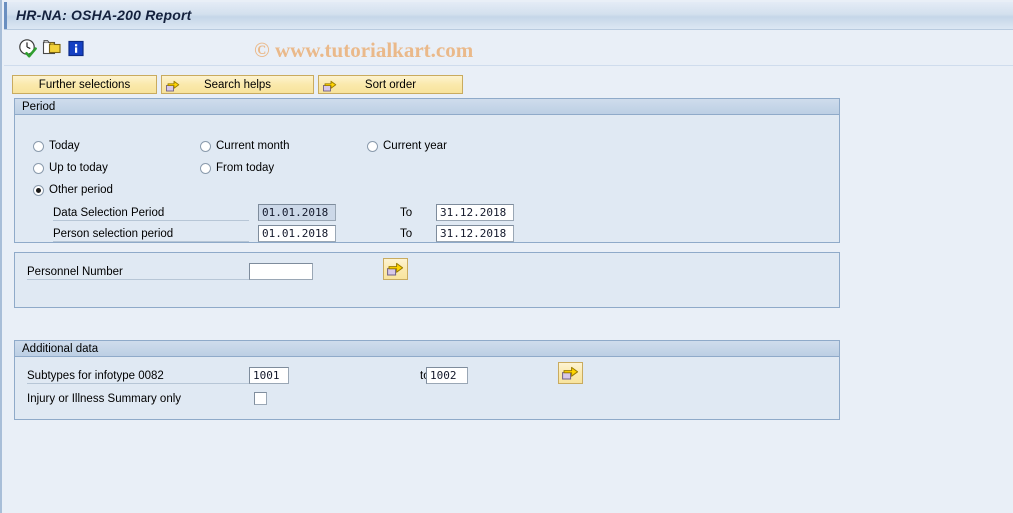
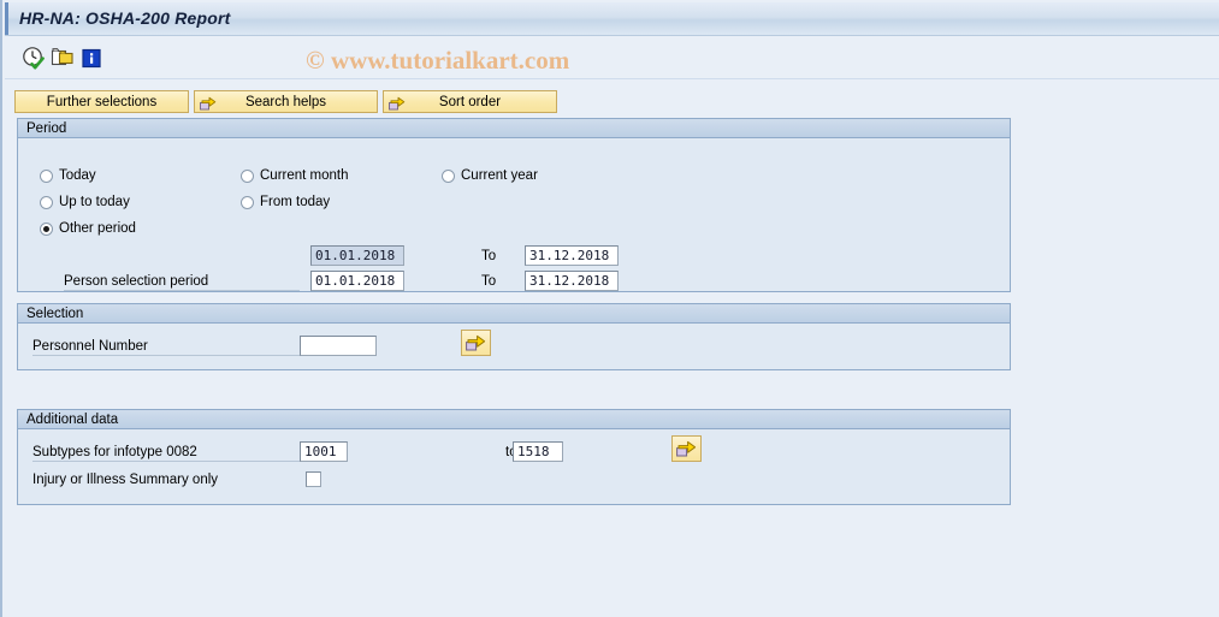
  HR-NA: OSHA-200 Report
  © www.tutorialkart.com
  Further selections
  Search helps
  Sort order
  Period
  Today
  Up to today
  Other period
  Current month
  From today
  Current year
- Data Selection Period
  01.01.2018
  To
  31.12.2018
  Person selection period
  01.01.2018
  To
  31.12.2018
+ Selection
  Personnel Number
  Additional data
  Subtypes for infotype 0082
  1001
- 1002
+ 1518
  Injury or Illness Summary only
